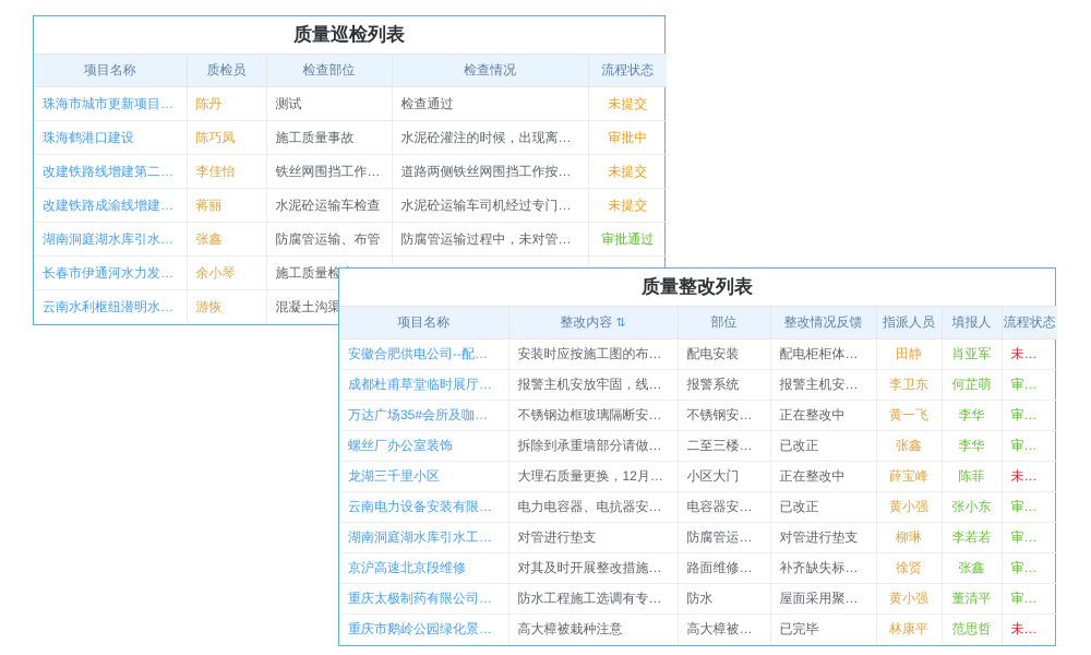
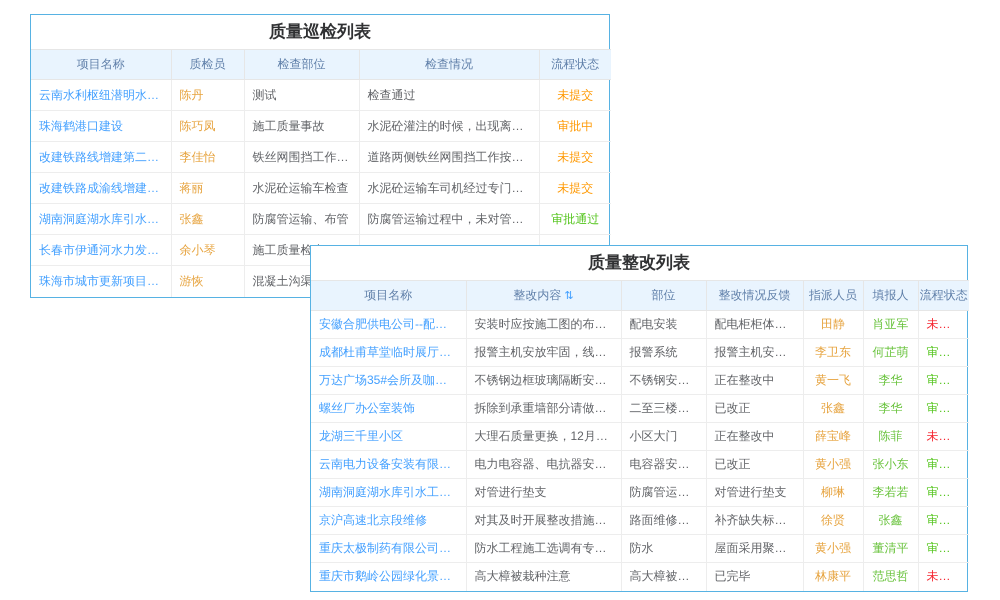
  质量巡检列表
  项目名称	质检员	检查部位	检查情况	流程状态
- 珠海市城市更新项目紫...	陈丹	测试	检查通过	未提交
+ 云南水利枢纽潜明水库...	陈丹	测试	检查通过	未提交
  珠海鹤港口建设	陈巧凤	施工质量事故	水泥砼灌注的时候，出现离析现	审批中
  改建铁路线增建第二线...	李佳怡	铁丝网围挡工作检查	道路两侧铁丝网围挡工作按设计.	未提交
  改建铁路成渝线增建第...	蒋丽	水泥砼运输车检查	水泥砼运输车司机经过专门培训.	未提交
  湖南洞庭湖水库引水工...	张鑫	防腐管运输、布管	防腐管运输过程中，未对管进行.	审批通过
  长春市伊通河水力发电...	余小琴	施工质量检
- 云南水利枢纽潜明水库...	游恢	混凝土沟渠
+ 珠海市城市更新项目紫...	游恢	混凝土沟渠
  质量整改列表
  项目名称	整改内容 ⇅	部位	整改情况反馈	指派人员	填报人	流程状态
  安徽合肥供电公司--配电设备	安装时应按施工图的布置，	配电安装	配电柜柜体与...	田静	肖亚军	未提交
  成都杜甫草堂临时展厅独立	报警主机安放牢固，线缆连	报警系统	报警主机安放...	李卫东	何芷萌	审批通过
  万达广场35#会所及咖啡厅空	不锈钢边框玻璃隔断安装不	不锈钢安装...	正在整改中	黄一飞	李华	审批通过
  螺丝厂办公室装饰	拆除到承重墙部分请做好加	二至三楼混...	已改正	张鑫	李华	审批通过
  龙湖三千里小区	大理石质量更换，12月31日	小区大门	正在整改中	薛宝峰	陈菲	未提交
  云南电力设备安装有限公司	电力电容器、电抗器安装方	电容器安装...	已改正	黄小强	张小东	审批通过
  湖南洞庭湖水库引水工程施	对管进行垫支	防腐管运输...	对管进行垫支	柳琳	李若若	审批通过
  京沪高速北京段维修	对其及时开展整改措施，桥	路面维修检...	补齐缺失标志...	徐贤	张鑫	审批通过
  重庆太极制药有限公司亳州	防水工程施工选调有专业资	防水	屋面采用聚氨...	黄小强	董清平	审批通过
  重庆市鹅岭公园绿化景观提	高大樟被栽种注意	高大樟被栽种	已完毕	林康平	范思哲	未提交
